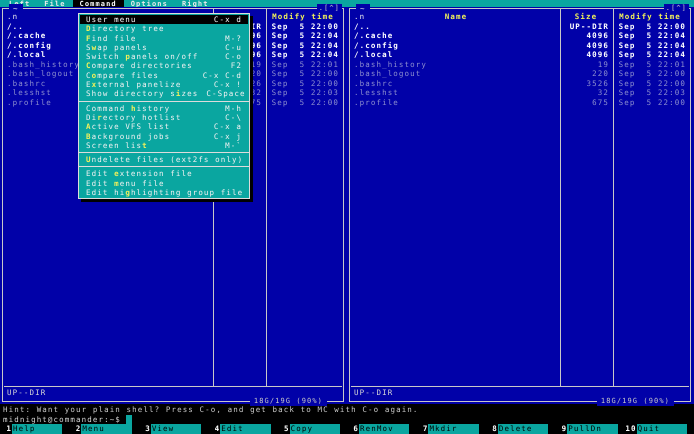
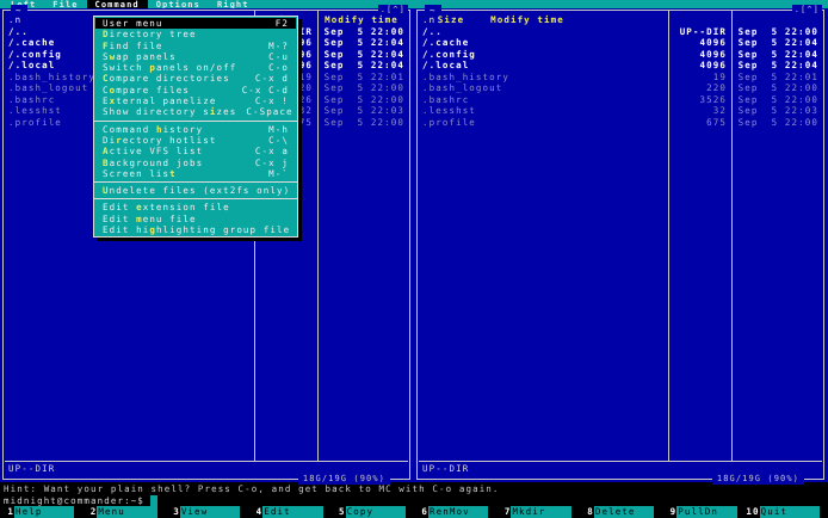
  File
  Command
  Options
  Right
  ~
  .[^]
  18G/19G (90%)
  .n
  Modify time
  /..
  Sep 5 22:00
  /.cache
  Sep 5 22:04
  /.config
  Sep 5 22:04
  /.local
  Sep 5 22:04
  .bash_histor
  19
  Sep 5 22:01
  .bash_logout
  Sep 5 22:00
  .bashrc
  Sep 5 22:00
  .lesshst
  32
  Sep 5 22:03
  .profile
  Sep 5 22:00
  UP--DIR
  ~
  .[^]
  18G/19G (90%)
  .n
- Name
  Size
  Modify time
  /..
  UP--DIR
  Sep 5 22:00
  /.cache
  4096
  Sep 5 22:04
  /.config
  4096
  Sep 5 22:04
  /.local
  4096
  Sep 5 22:04
  .bash_history
  19
  Sep 5 22:01
  .bash_logout
  220
  Sep 5 22:00
  .bashrc
  3526
  Sep 5 22:00
  .lesshst
  32
  Sep 5 22:03
  .profile
  675
  Sep 5 22:00
  UP--DIR
  User menu
- C-x d
+ F2
  Directory tree
  Find file
  M-?
  Swap panels
  C-u
  Switch panels on/off
  C-o
  Compare directories
- F2
+ C-x d
  Compare files
  C-x C-d
  External panelize
  C-x !
  Show directory sizes
  C-Space
  Command history
  M-h
  Directory hotlist
  C-\
  Active VFS list
  C-x a
  Background jobs
  C-x j
  Screen list
  M-`
  Undelete files (ext2fs only)
  Edit extension file
  Edit menu file
  Edit highlighting group file
  Hint: Want your plain shell? Press C-o, and get back to MC with C-o again.
  midnight@commander:~$
  1
  Help
  2
  Menu
  3
  View
  4
  Edit
  5
  Copy
  6
  RenMov
  7
  Mkdir
  8
  Delete
  9
  PullDn
  10
  Quit
